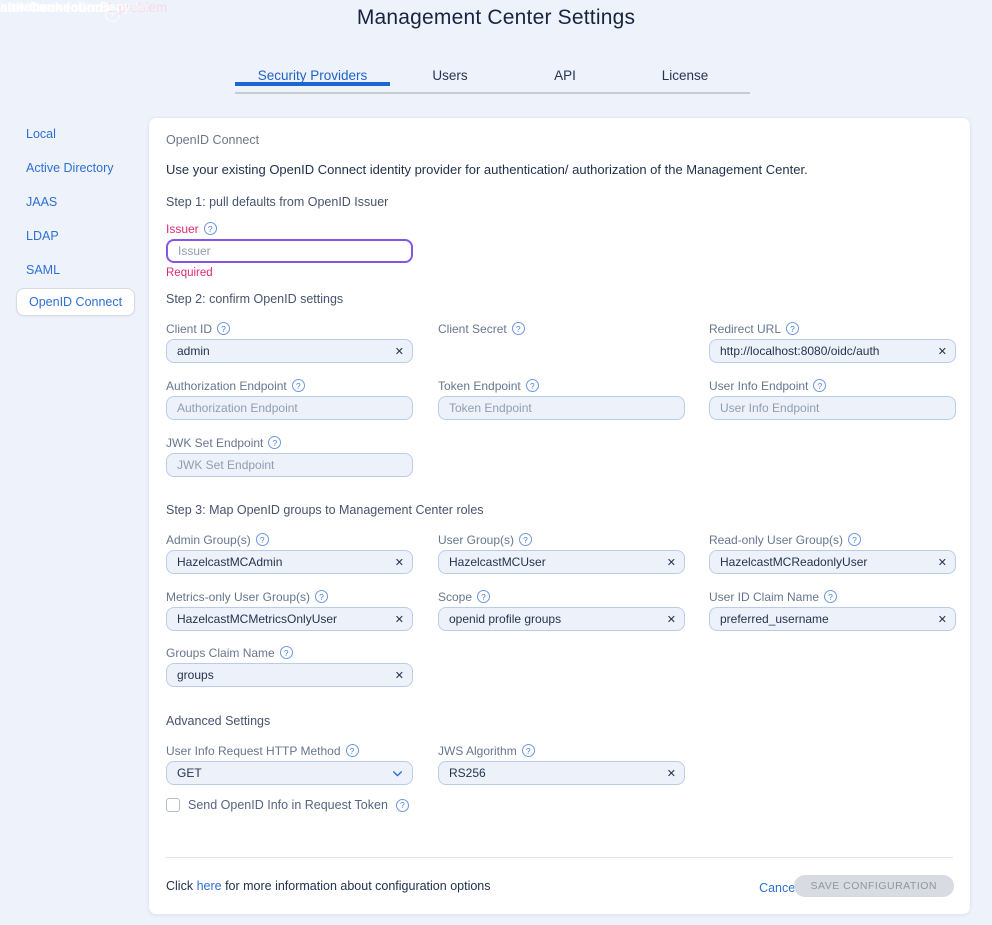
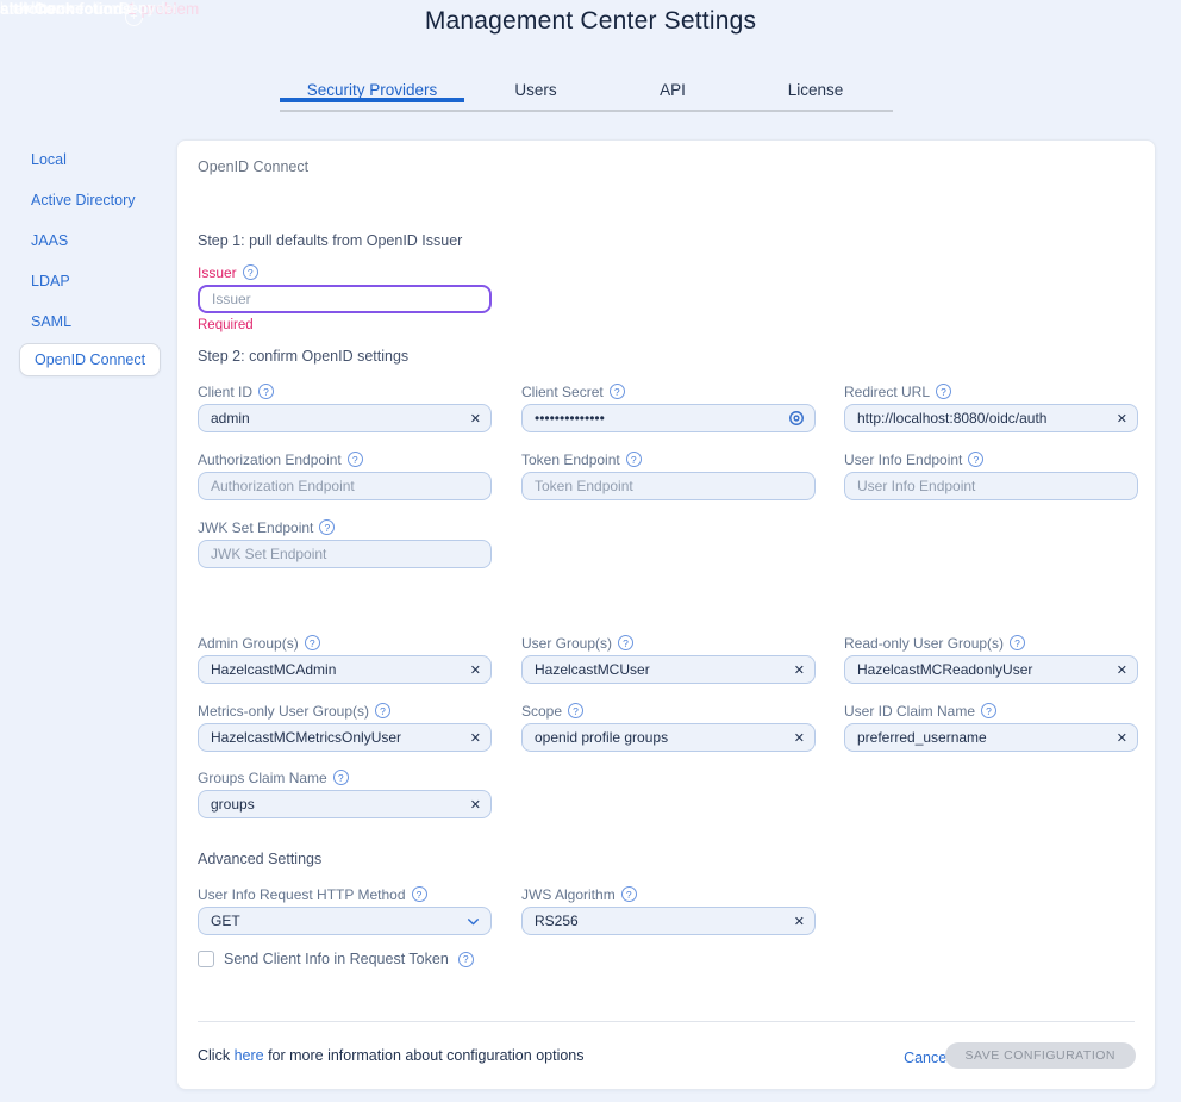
  ster Connections
  +
  h clients are allowed or de
  Deny
  Management Center Settings
  Security Providers
  Users
  API
  License
  Local
  Active Directory
  JAAS
  LDAP
  SAML
  OpenID Connect
  OpenID Connect
- Use your existing OpenID Connect identity provider for authentication/ authorization of the Management Center.
  Step 1: pull defaults from OpenID Issuer
  Issuer
  ?
  Issuer
  Required
  Step 2: confirm OpenID settings
  Client ID
  ?
  admin
  ✕
  Client Secret
  ?
+ ••••••••••••••
  Redirect URL
  ?
  http://localhost:8080/oidc/auth
  ✕
  Authorization Endpoint
  ?
  Authorization Endpoint
  Token Endpoint
  ?
  Token Endpoint
  User Info Endpoint
  ?
  User Info Endpoint
  JWK Set Endpoint
  ?
  JWK Set Endpoint
- Step 3: Map OpenID groups to Management Center roles
  Admin Group(s)
  ?
  HazelcastMCAdmin
  ✕
  User Group(s)
  ?
  HazelcastMCUser
  ✕
  Read-only User Group(s)
  ?
  HazelcastMCReadonlyUser
  ✕
  Metrics-only User Group(s)
  ?
  HazelcastMCMetricsOnlyUser
  ✕
  Scope
  ?
  openid profile groups
  ✕
  User ID Claim Name
  ?
  preferred_username
  ✕
  Groups Claim Name
  ?
  groups
  ✕
  Advanced Settings
  User Info Request HTTP Method
  ?
  GET
  JWS Algorithm
  ?
  RS256
  ✕
- Send OpenID Info in Request Token
+ Send Client Info in Request Token
  ?
  Click here for more information about configuration options
  Cance
  SAVE CONFIGURATION
